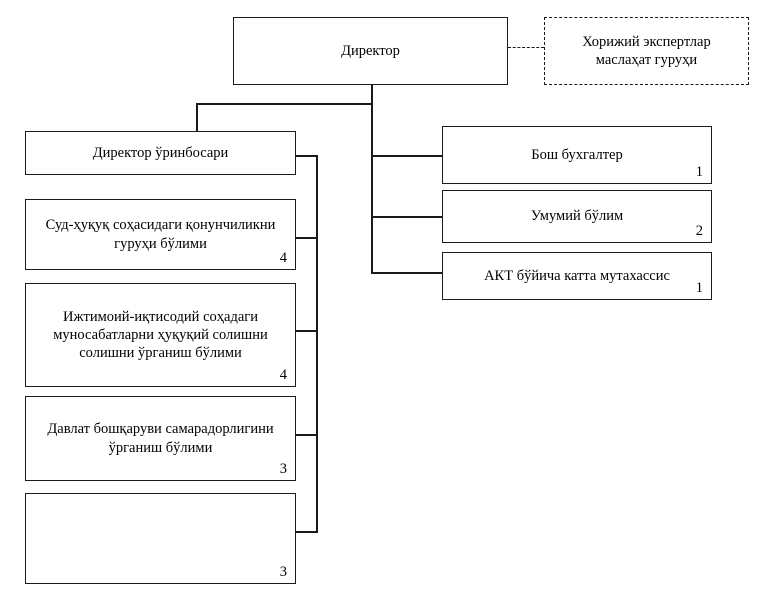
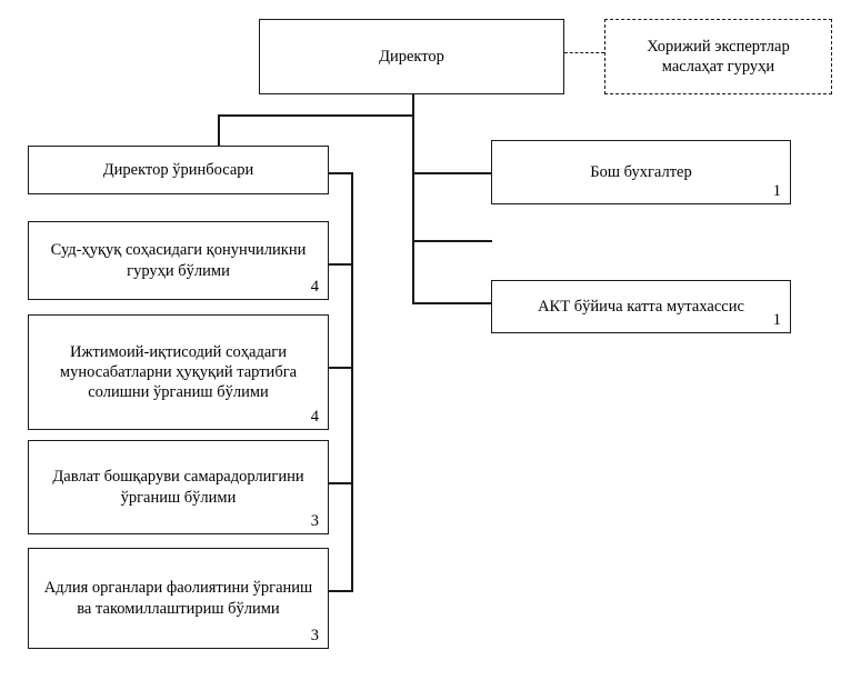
  Директор
  Хорижий экспертлар маслаҳат гуруҳи
  Директор ўринбосари
  Суд-ҳуқуқ соҳасидаги қонунчиликни гуруҳи бўлими
  4
- Ижтимоий-иқтисодий соҳадаги муносабатларни ҳуқуқий солишни солишни ўрганиш бўлими
+ Ижтимоий-иқтисодий соҳадаги муносабатларни ҳуқуқий тартибга солишни ўрганиш бўлими
  4
  Давлат бошқаруви самарадорлигини ўрганиш бўлими
  3
+ Адлия органлари фаолиятини ўрганиш ва такомиллаштириш бўлими
  3
  Бош бухгалтер
  1
- Умумий бўлим
- 2
  АКТ бўйича катта мутахассис
  1
